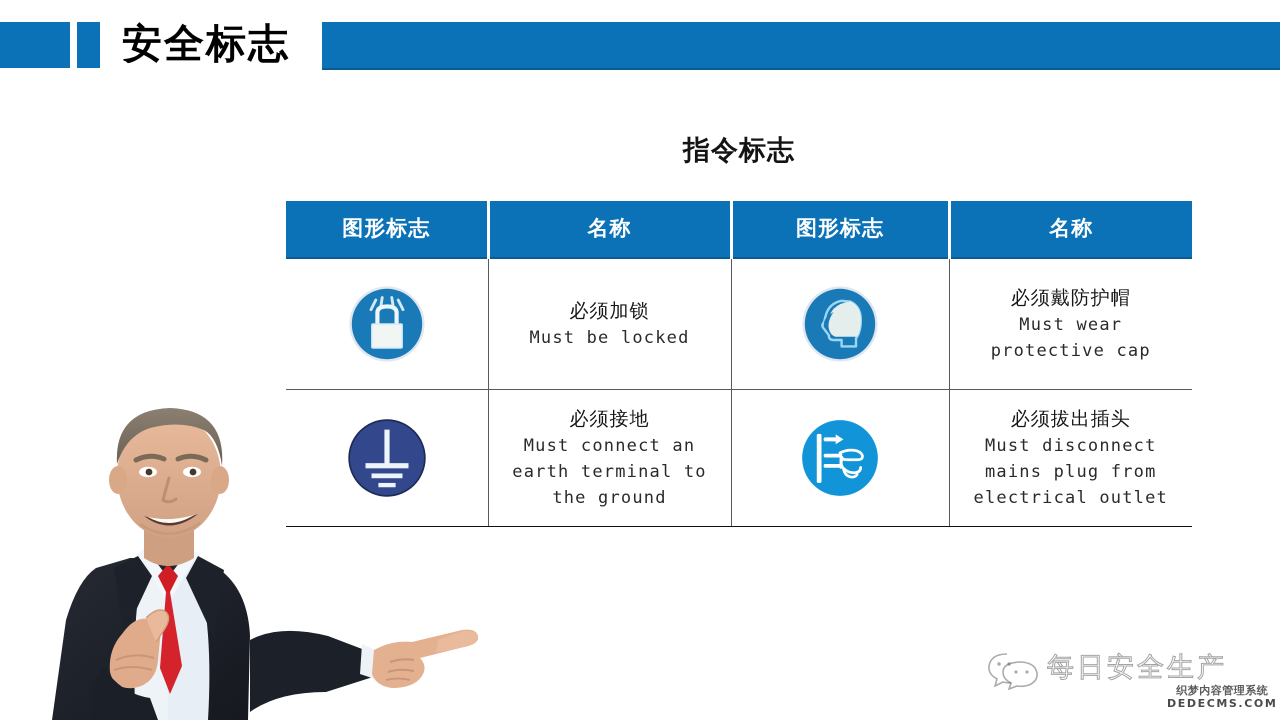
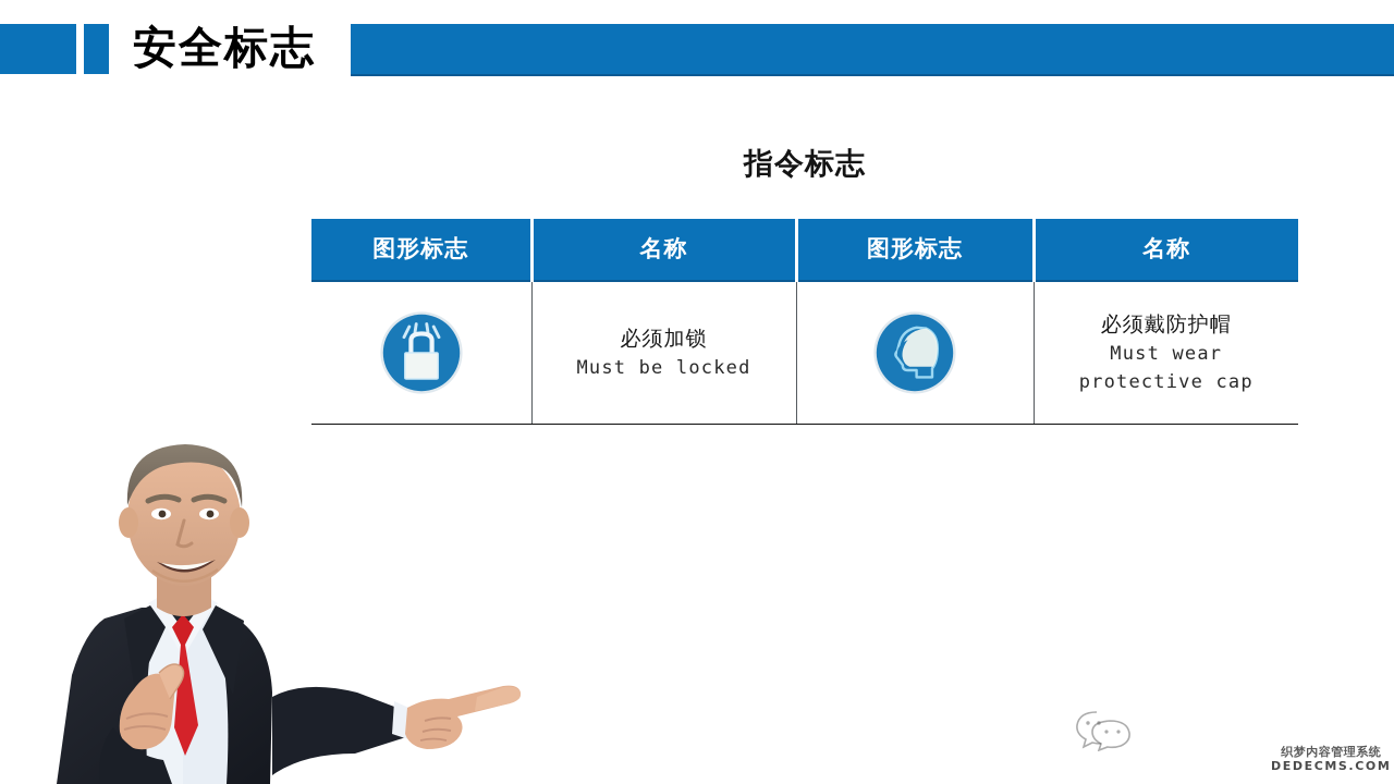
  安全标志
  指令标志
  图形标志	名称	图形标志	名称
  	必须加锁 Must be locked		必须戴防护帽 Must wear protective cap
- 	必须接地 Must connect an earth terminal to the ground		必须拔出插头 Must disconnect mains plug from electrical outlet
- 每日安全生产
  织梦内容管理系统
  DEDECMS.COM
